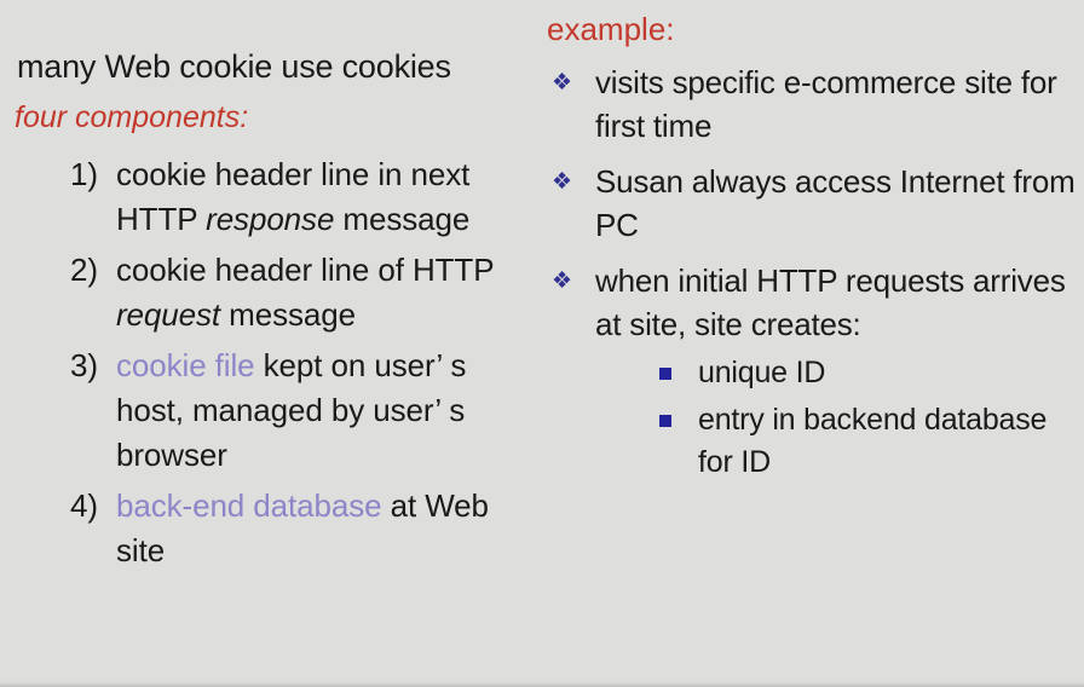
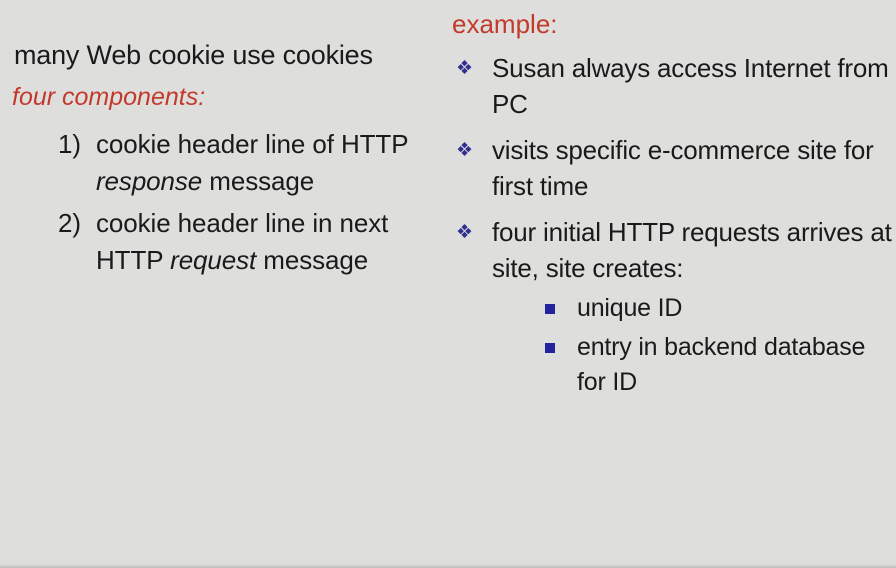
  many Web cookie use cookies
  four components:
  1)
- cookie header line in next HTTP response message
+ cookie header line of HTTP response message
  2)
- cookie header line of HTTP request message
+ cookie header line in next HTTP request message
- 3)
- cookie file kept on user’ s host, managed by user’ s browser
- 4)
- back-end database at Web site
  example:
  ❖
- visits specific e-commerce site for first time
+ Susan always access Internet from PC
  ❖
- Susan always access Internet from PC
+ visits specific e-commerce site for first time
  ❖
- when initial HTTP requests arrives at site, site creates:
+ four initial HTTP requests arrives at site, site creates:
  unique ID
  entry in backend database for ID
